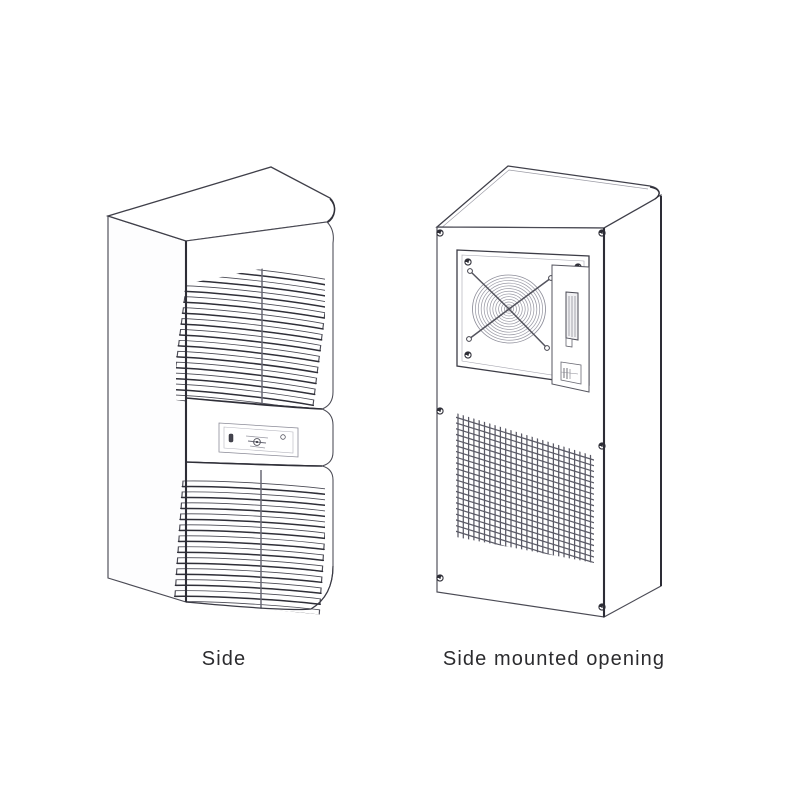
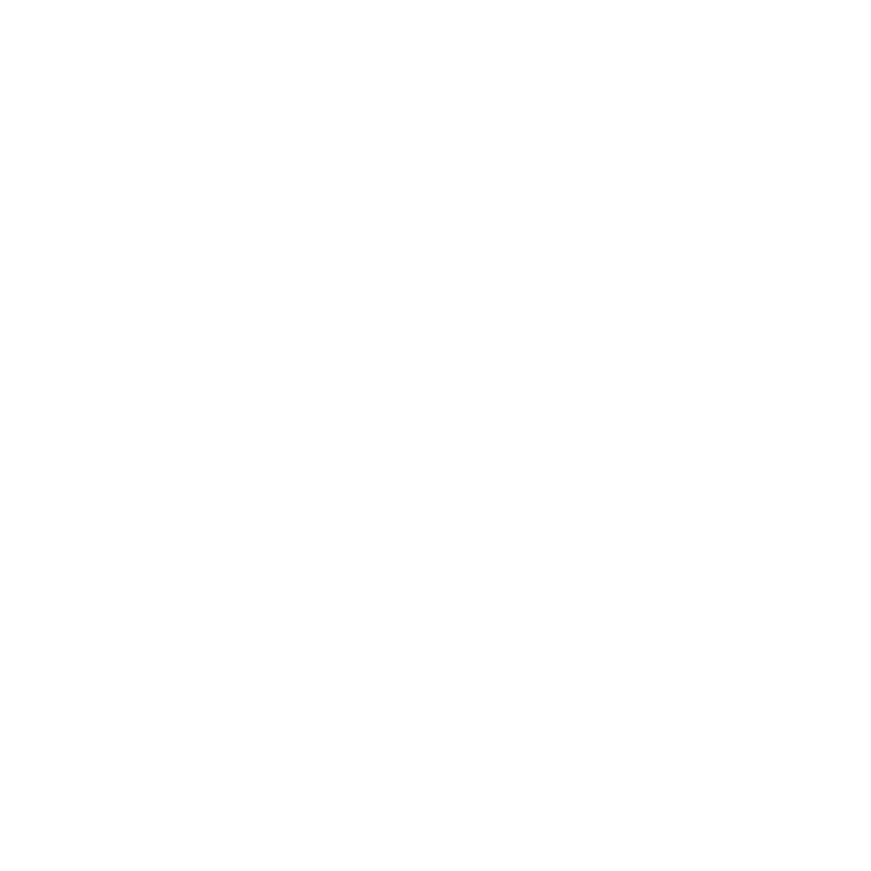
- Side
- Side mounted opening
